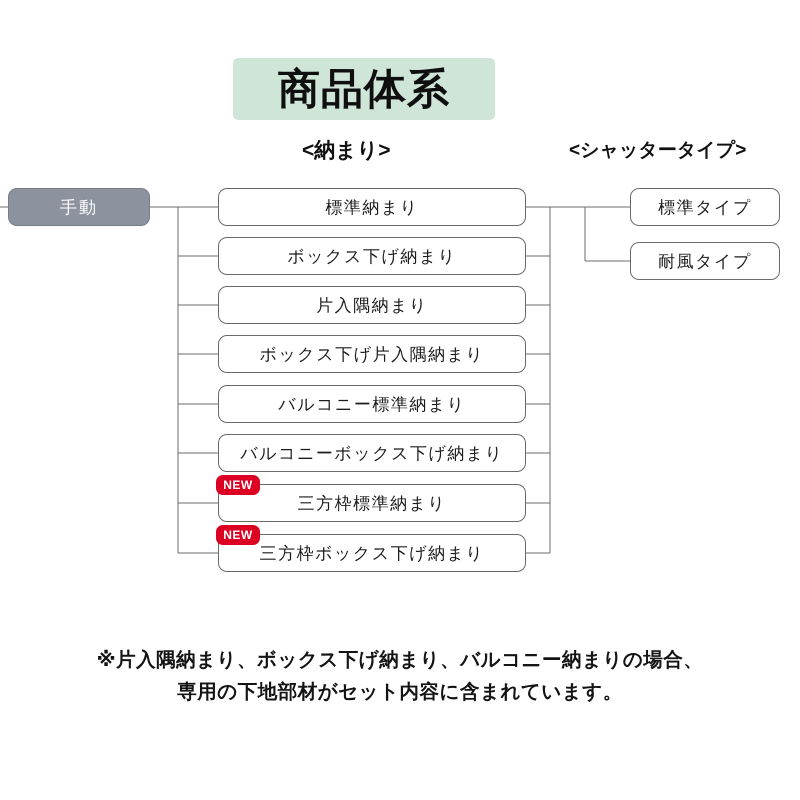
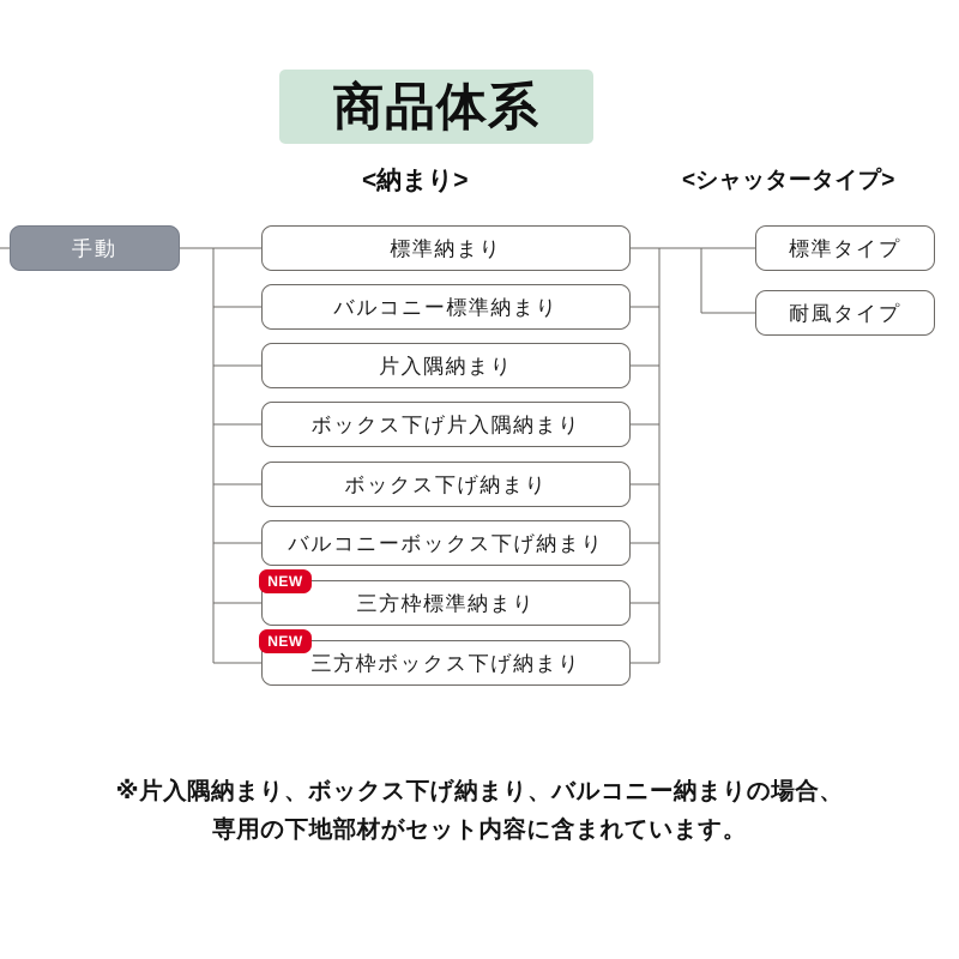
  商品体系
  <納まり>
  <シャッタータイプ>
  手動
  標準納まり
- ボックス下げ納まり
+ バルコニー標準納まり
  片入隅納まり
  ボックス下げ片入隅納まり
- バルコニー標準納まり
+ ボックス下げ納まり
  バルコニーボックス下げ納まり
  三方枠標準納まり
  三方枠ボックス下げ納まり
  NEW
  NEW
  標準タイプ
  耐風タイプ
  ※片入隅納まり、ボックス下げ納まり、バルコニー納まりの場合、
  専用の下地部材がセット内容に含まれています。
